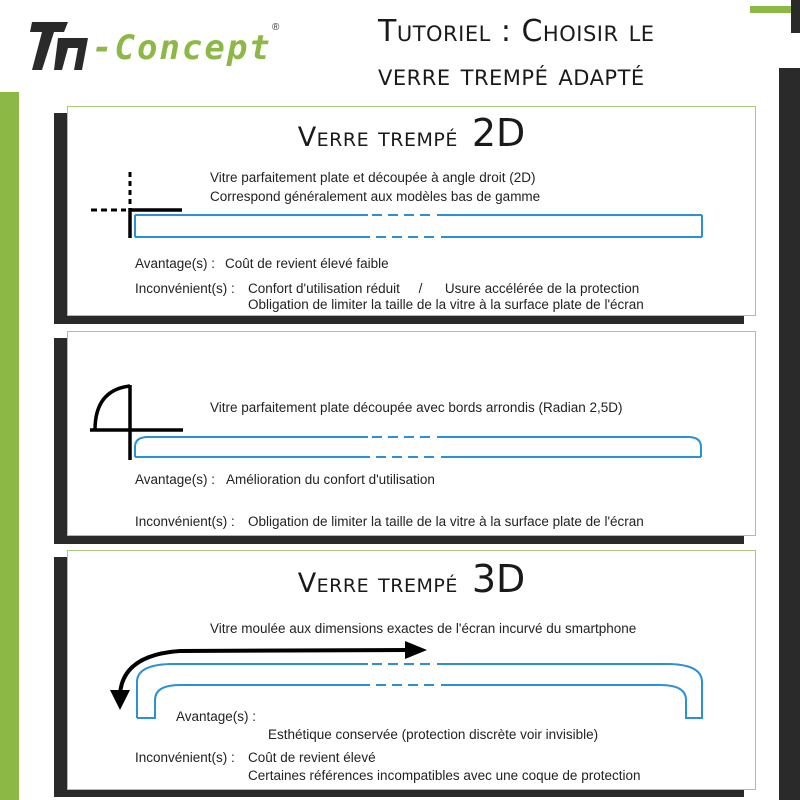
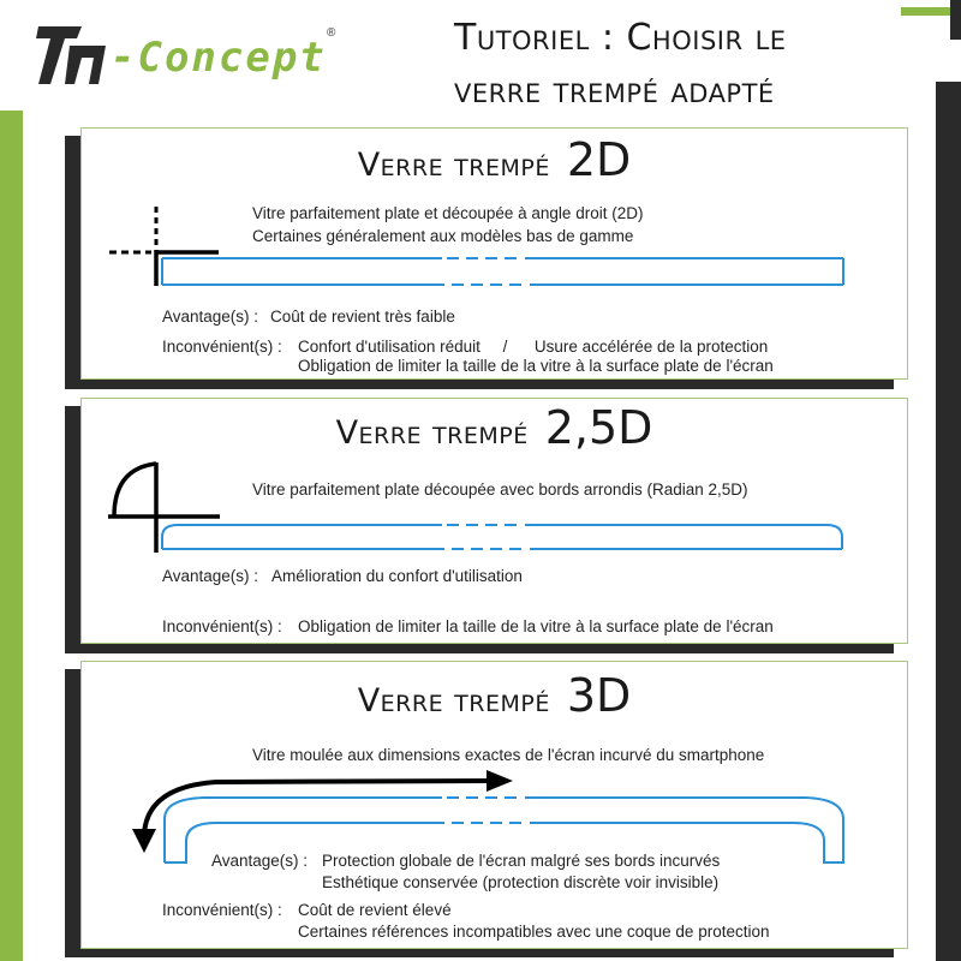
  -Concept
  ®
  Tutoriel : Choisir le
  verre trempé adapté
  Verre trempé 2D
  Vitre parfaitement plate et découpée à angle droit (2D)
- Correspond généralement aux modèles bas de gamme
+ Certaines généralement aux modèles bas de gamme
  Avantage(s) :
- Coût de revient élevé faible
+ Coût de revient très faible
  Inconvénient(s) :
  Confort d'utilisation réduit / Usure accélérée de la protection
  Obligation de limiter la taille de la vitre à la surface plate de l'écran
+ Verre trempé 2,5D
  Vitre parfaitement plate découpée avec bords arrondis (Radian 2,5D)
  Avantage(s) :
  Amélioration du confort d'utilisation
  Inconvénient(s) :
  Obligation de limiter la taille de la vitre à la surface plate de l'écran
  Verre trempé 3D
  Vitre moulée aux dimensions exactes de l'écran incurvé du smartphone
  Avantage(s) :
+ Protection globale de l'écran malgré ses bords incurvés
  Esthétique conservée (protection discrète voir invisible)
  Inconvénient(s) :
  Coût de revient élevé
  Certaines références incompatibles avec une coque de protection
